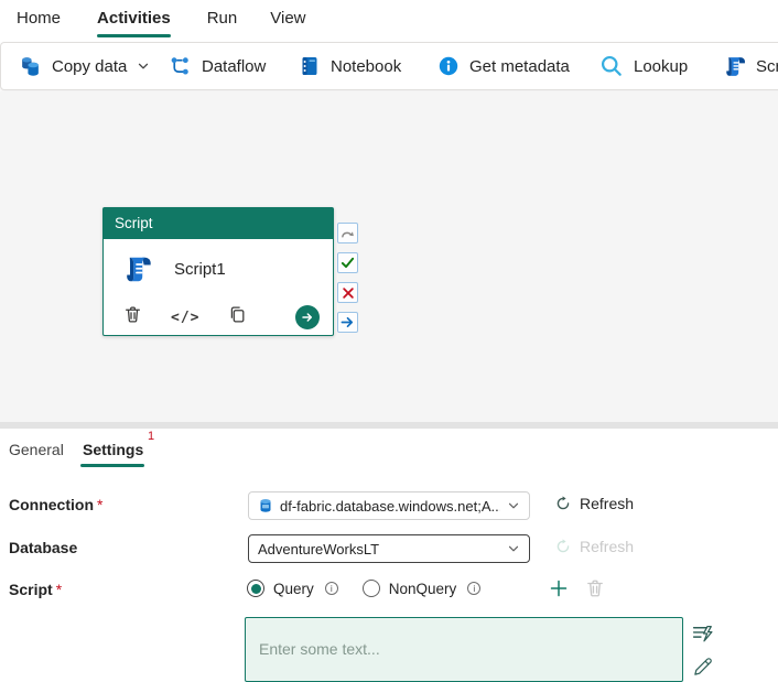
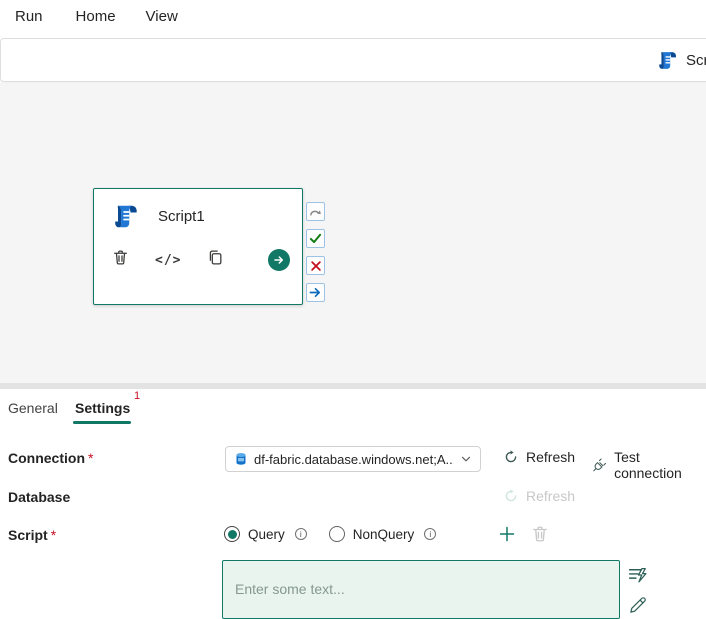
- Home
+ Run
- Activities
- Run
+ Home
  View
- Copy data
- Dataflow
- Notebook
- Get metadata
- Lookup
- Script
  Script1
  </>
  General
  Settings
  1
  Connection *
  df-fabric.database.windows.net;A..
  Refresh
+ Test connection
  Database
- AdventureWorksLT
  Refresh
  Script *
  Query
  NonQuery
  Enter some text...
